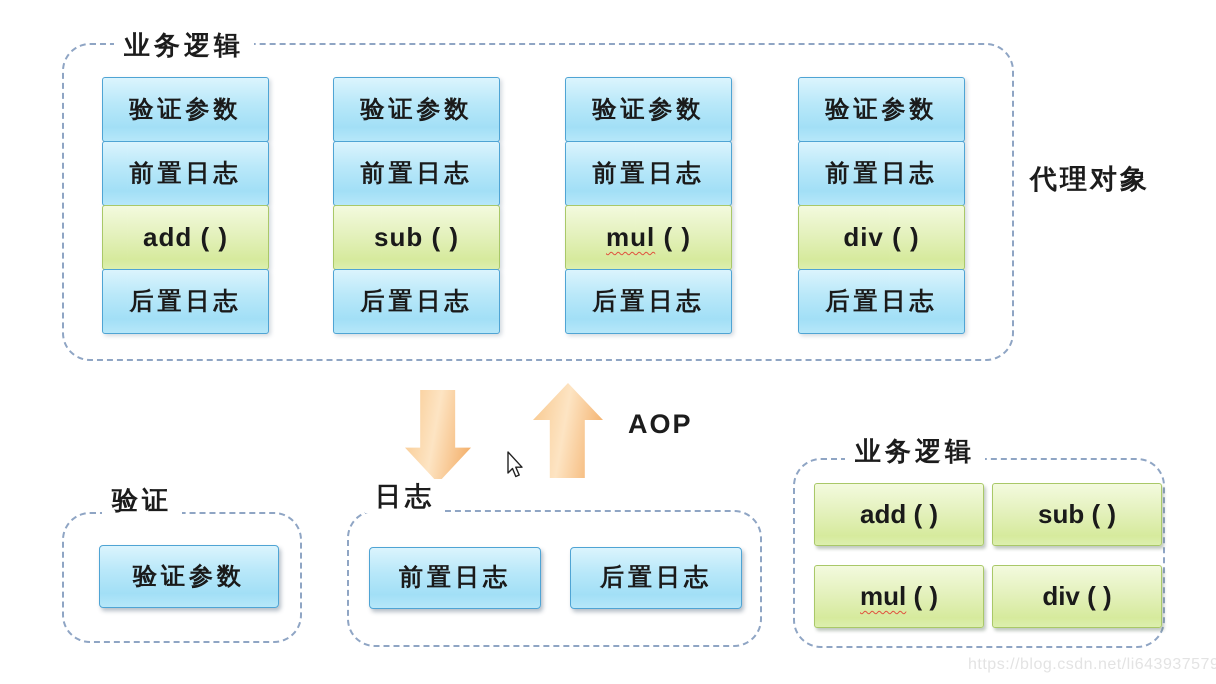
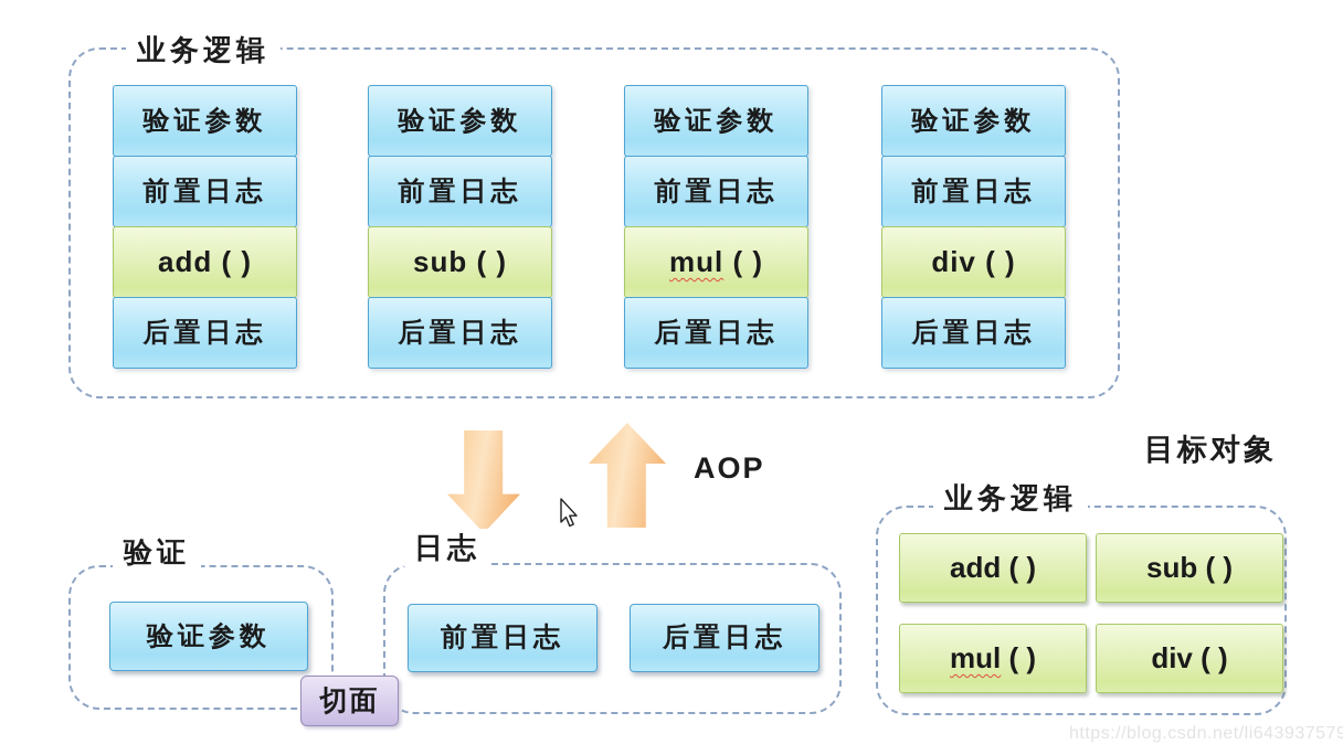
  业务逻辑
  验证参数
  前置日志
  add ( )
  后置日志
  验证参数
  前置日志
  sub ( )
  后置日志
  验证参数
  前置日志
  mul ( )
  后置日志
  验证参数
  前置日志
  div ( )
  后置日志
- 代理对象
  AOP
  验证
  验证参数
+ 切面
  日志
  前置日志
  后置日志
+ 目标对象
  业务逻辑
  add ( )
  sub ( )
  mul ( )
  div ( )
  https://blog.csdn.net/li643937579
